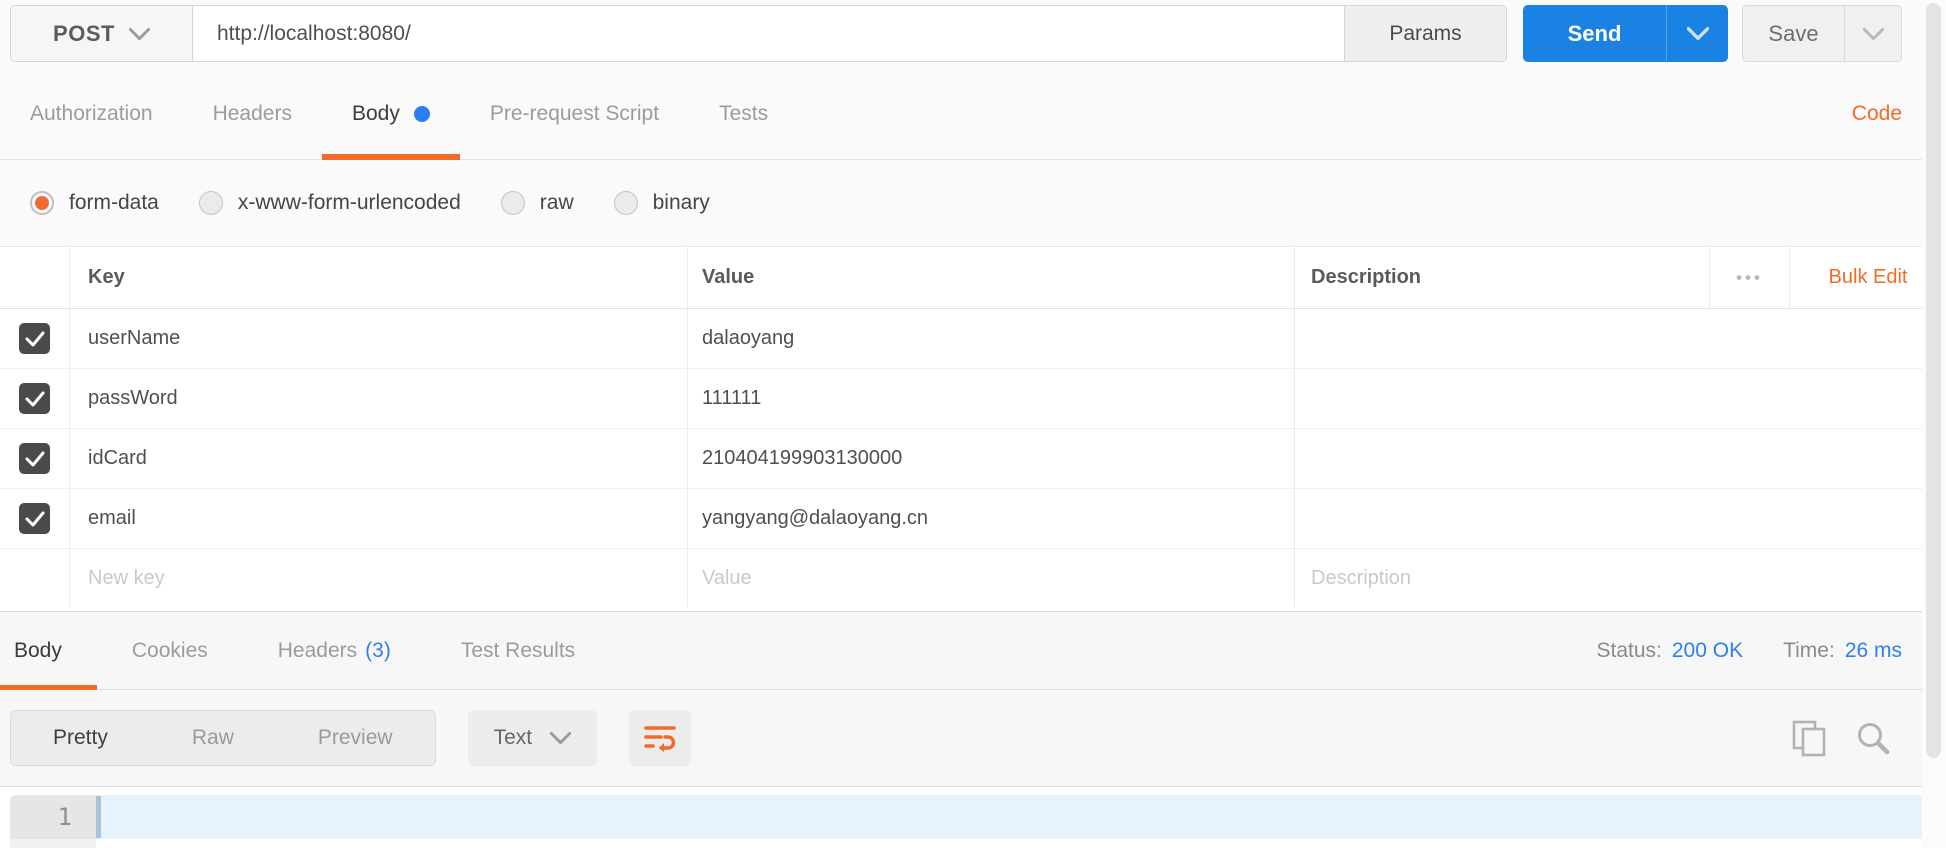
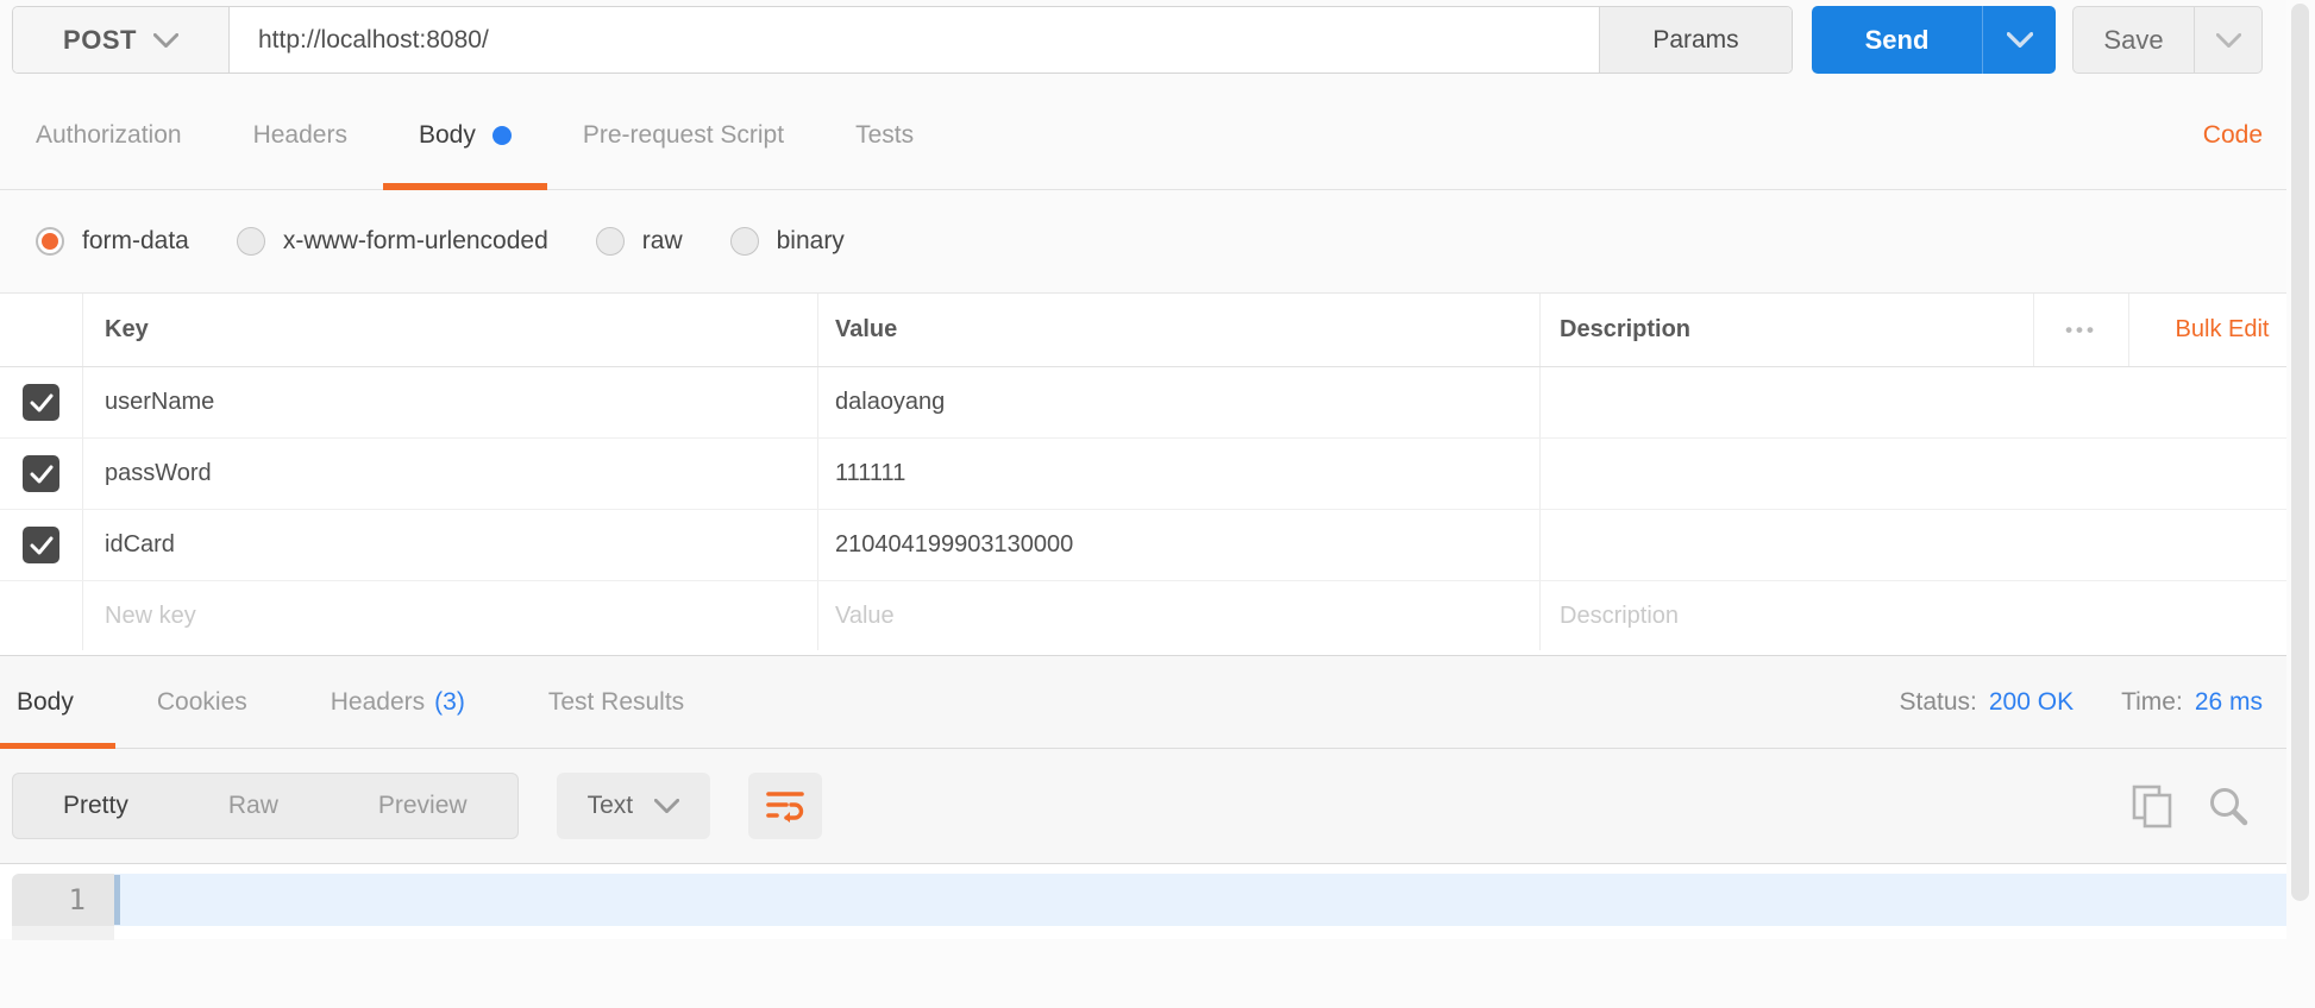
  POST
  http://localhost:8080/
  Params
  Send
  Save
  Authorization
  Headers
  Body
  Pre-request Script
  Tests
  Code
  form-data
  x-www-form-urlencoded
  raw
  binary
  Key
  Value
  Description
  •••
  Bulk Edit
  userName
  dalaoyang
  passWord
  111111
  idCard
  210404199903130000
- email
- yangyang@dalaoyang.cn
  New key
  Value
  Description
  Body
  Cookies
  Headers
  (3)
  Test Results
  Status:
  200 OK
  Time:
  26 ms
  Pretty
  Raw
  Preview
  Text
  1
